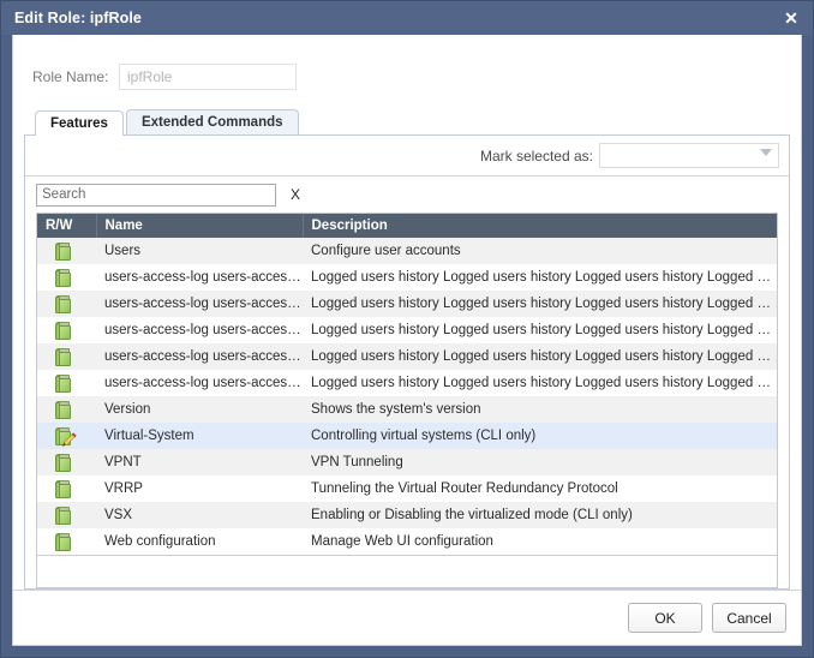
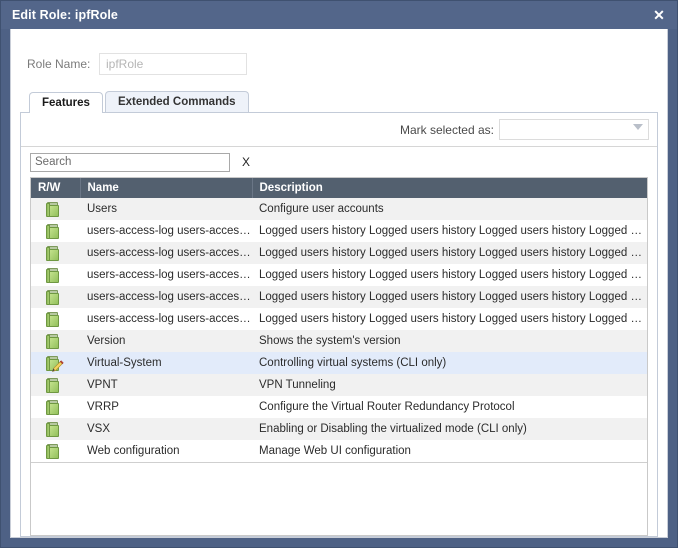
  Edit Role: ipfRole
  ✕
  Role Name:
  ipfRole
  Features
  Extended Commands
  Mark selected as:
  Search
  X
  R/W	Name	Description
  	Users	Configure user accounts
  	users-access-log users-access-.	Logged users history Logged users history Logged users history Logged use
  	users-access-log users-access-.	Logged users history Logged users history Logged users history Logged use
  	users-access-log users-access-.	Logged users history Logged users history Logged users history Logged use
  	users-access-log users-access-.	Logged users history Logged users history Logged users history Logged use
  	users-access-log users-access-.	Logged users history Logged users history Logged users history Logged use
  	Version	Shows the system's version
  	Virtual-System	Controlling virtual systems (CLI only)
  	VPNT	VPN Tunneling
- 	VRRP	Tunneling the Virtual Router Redundancy Protocol
+ 	VRRP	Configure the Virtual Router Redundancy Protocol
  	VSX	Enabling or Disabling the virtualized mode (CLI only)
  	Web configuration	Manage Web UI configuration
- OK
- Cancel
